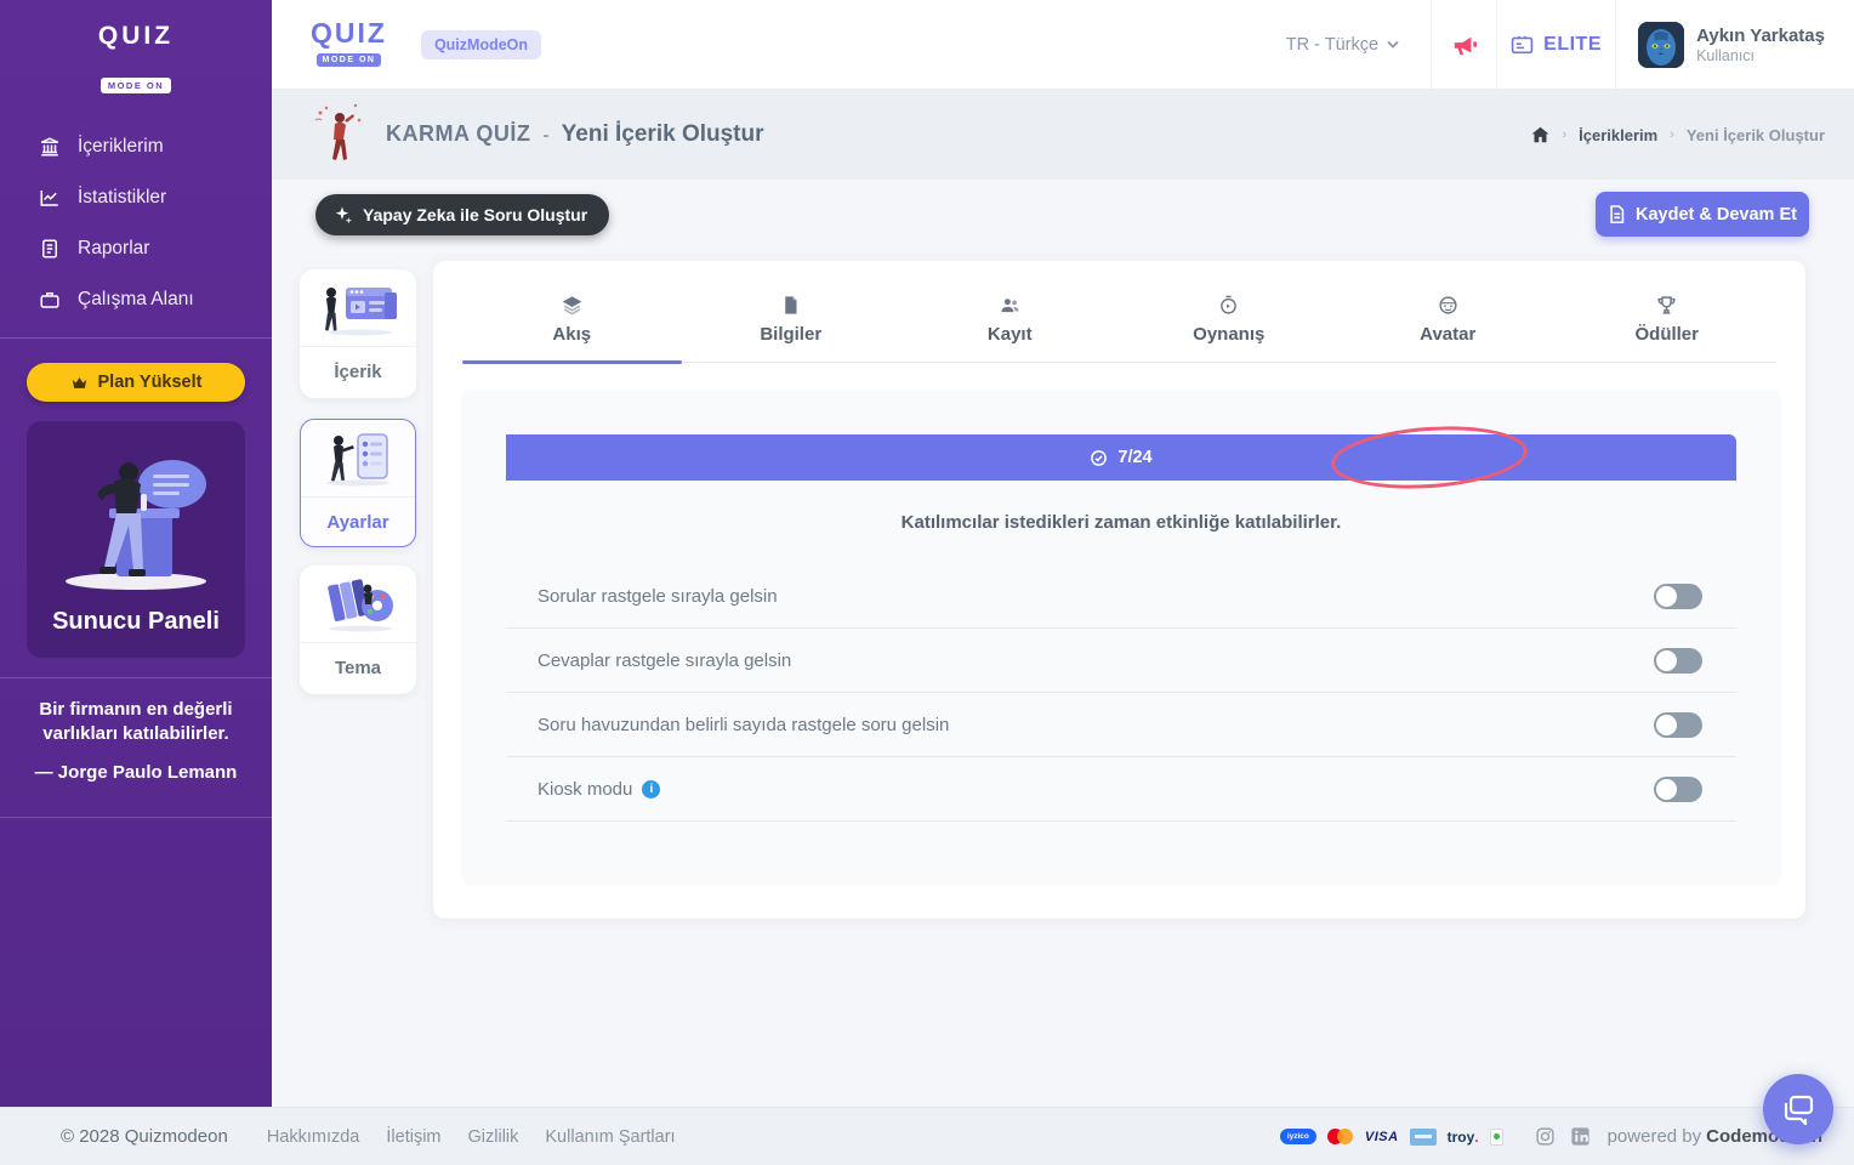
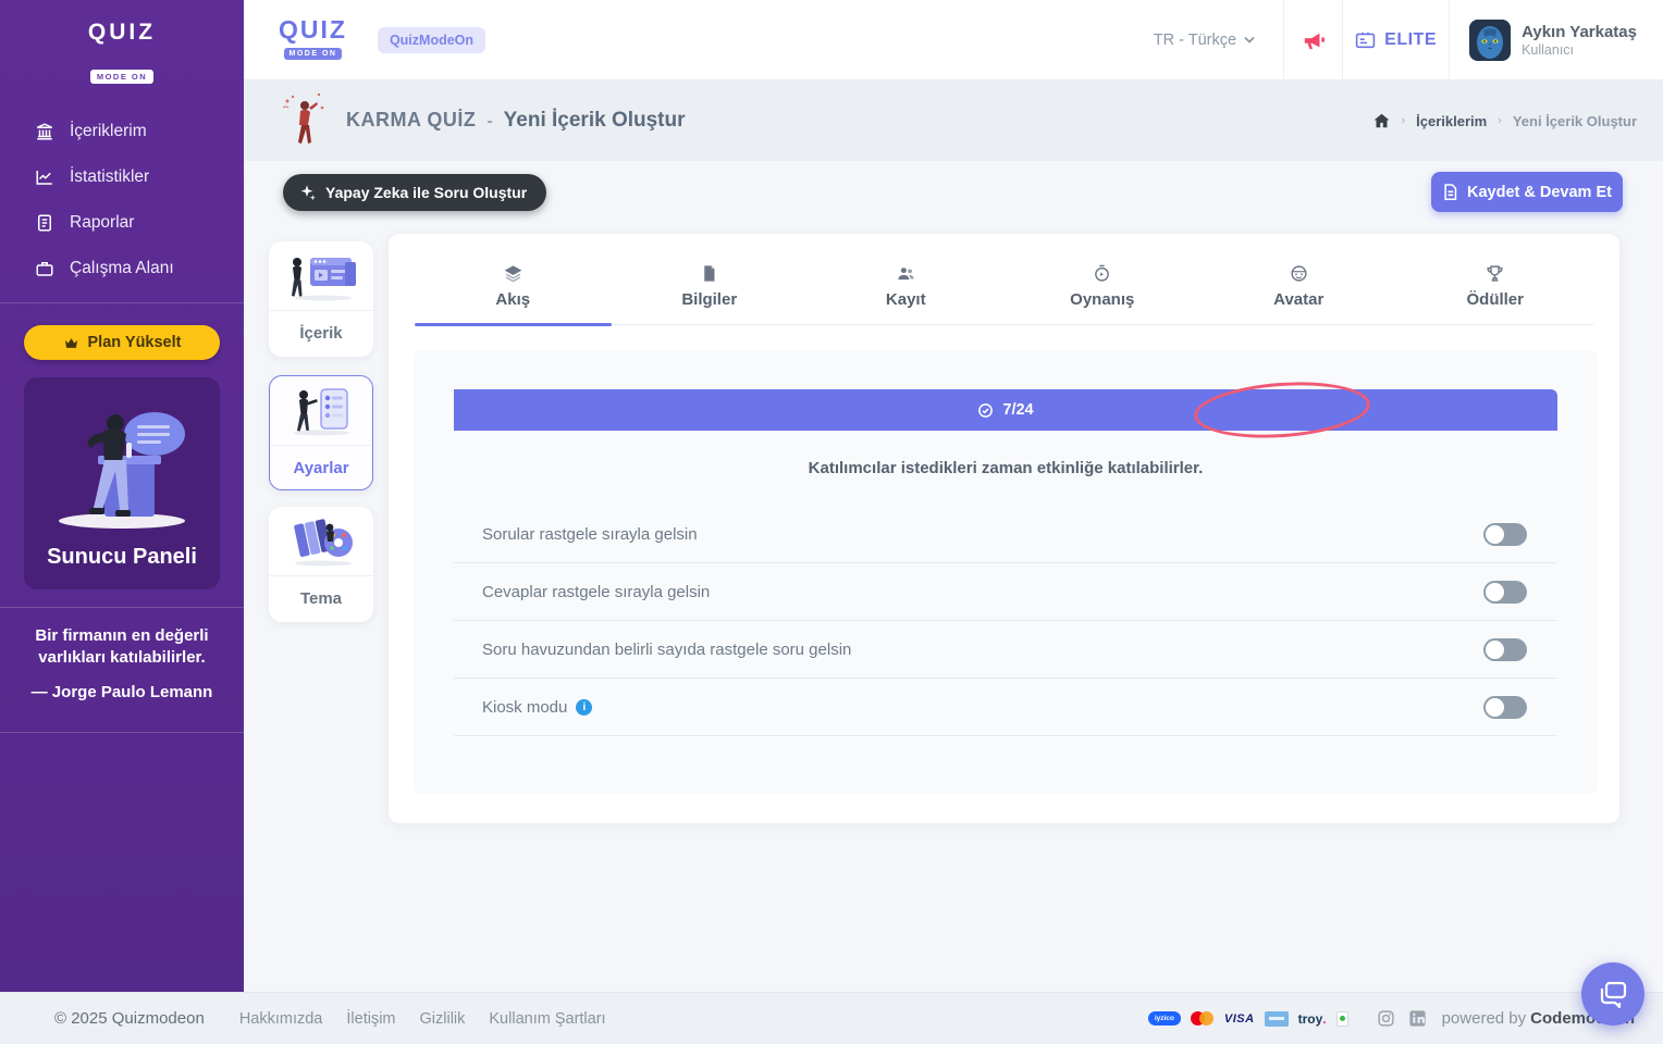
  QUIZ
  MODE ON
  İçeriklerim
  İstatistikler
  Raporlar
  Çalışma Alanı
  Plan Yükselt
  Sunucu Paneli
  Bir firmanın en değerli varlıkları katılabilirler.
  — Jorge Paulo Lemann
  QUIZ
  QuizModeOn
  TR - Türkçe
  ELITE
  Aykın Yarkataş
  Kullanıcı
  KARMA QUİZ
  -
  Yeni İçerik Oluştur
  ›
  İçeriklerim
  ›
  Yeni İçerik Oluştur
  Yapay Zeka ile Soru Oluştur
  Kaydet & Devam Et
  İçerik
  Ayarlar
  Tema
  Akış
  Bilgiler
  Kayıt
  Oynanış
  Avatar
  Ödüller
  7/24
  Katılımcılar istedikleri zaman etkinliğe katılabilirler.
  Sorular rastgele sırayla gelsin
  Cevaplar rastgele sırayla gelsin
  Soru havuzundan belirli sayıda rastgele soru gelsin
  Kiosk modu
  i
- © 2028 Quizmodeon
+ © 2025 Quizmodeon
  Hakkımızda
  İletişim
  Gizlilik
  Kullanım Şartları
  VISA
  troy
  .
  powered by
